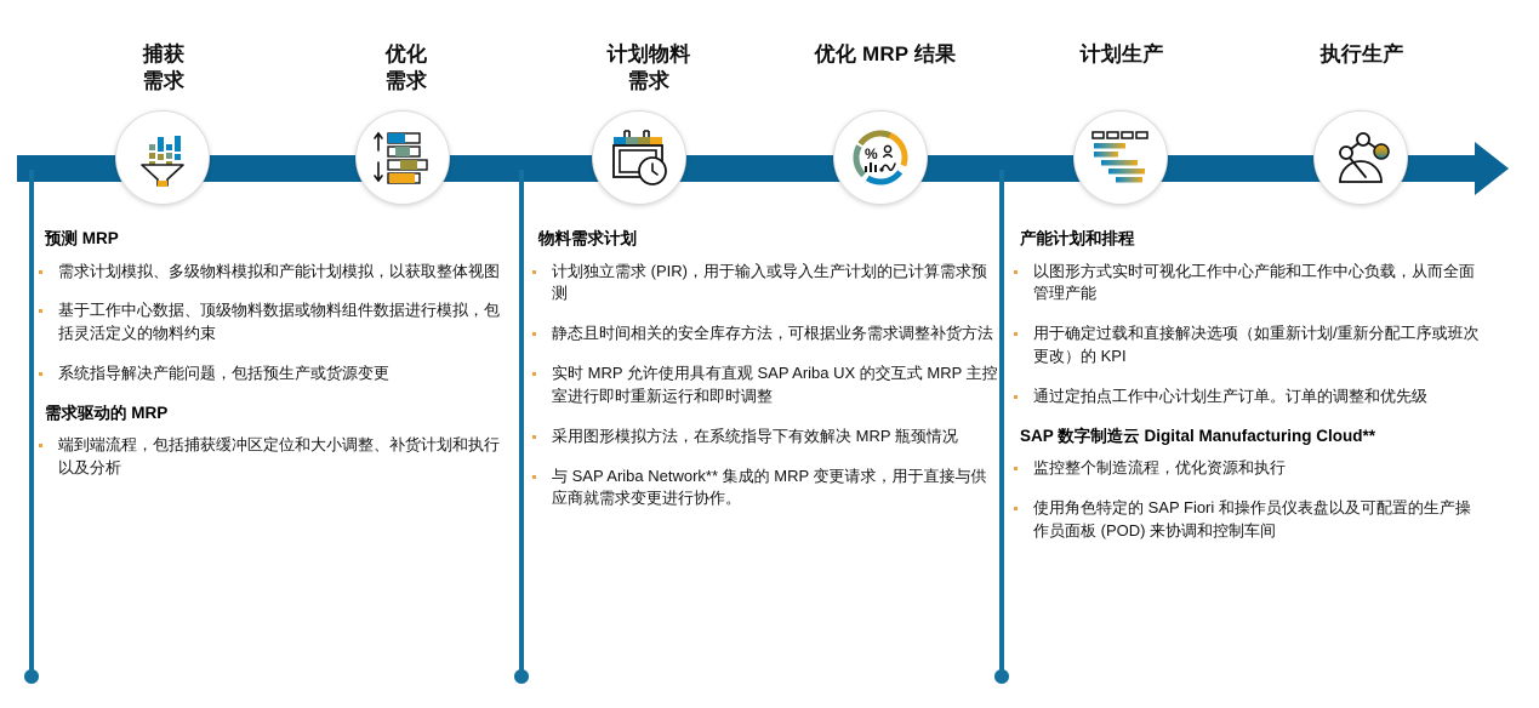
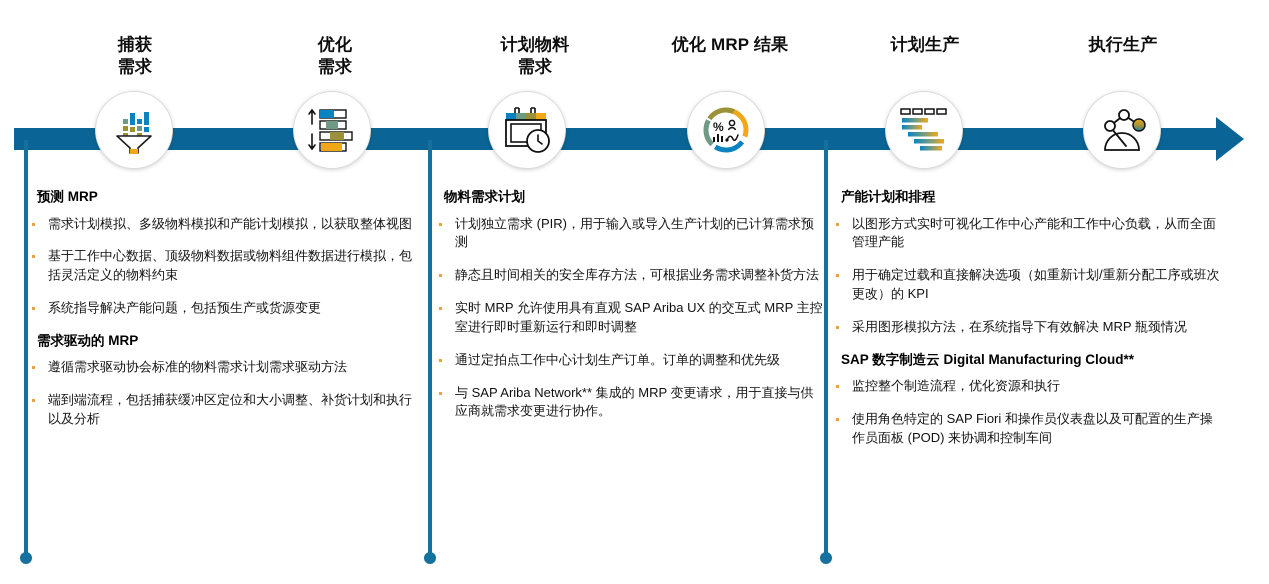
  捕获
  需求
  优化
  需求
  计划物料
  需求
  优化 MRP 结果
  计划生产
  执行生产
  %
  预测 MRP
  需求计划模拟、多级物料模拟和产能计划模拟，以获取整体视图
  基于工作中心数据、顶级物料数据或物料组件数据进行模拟，包括灵活定义的物料约束
  系统指导解决产能问题，包括预生产或货源变更
  需求驱动的 MRP
+ 遵循需求驱动协会标准的物料需求计划需求驱动方法
  端到端流程，包括捕获缓冲区定位和大小调整、补货计划和执行以及分析
  物料需求计划
  计划独立需求 (PIR)，用于输入或导入生产计划的已计算需求预测
  静态且时间相关的安全库存方法，可根据业务需求调整补货方法
  实时 MRP 允许使用具有直观 SAP Ariba UX 的交互式 MRP 主控室进行即时重新运行和即时调整
- 采用图形模拟方法，在系统指导下有效解决 MRP 瓶颈情况
+ 通过定拍点工作中心计划生产订单。订单的调整和优先级
  与 SAP Ariba Network** 集成的 MRP 变更请求，用于直接与供应商就需求变更进行协作。
  产能计划和排程
  以图形方式实时可视化工作中心产能和工作中心负载，从而全面管理产能
  用于确定过载和直接解决选项（如重新计划/重新分配工序或班次更改）的 KPI
- 通过定拍点工作中心计划生产订单。订单的调整和优先级
+ 采用图形模拟方法，在系统指导下有效解决 MRP 瓶颈情况
  SAP 数字制造云 Digital Manufacturing Cloud**
  监控整个制造流程，优化资源和执行
  使用角色特定的 SAP Fiori 和操作员仪表盘以及可配置的生产操作员面板 (POD) 来协调和控制车间
